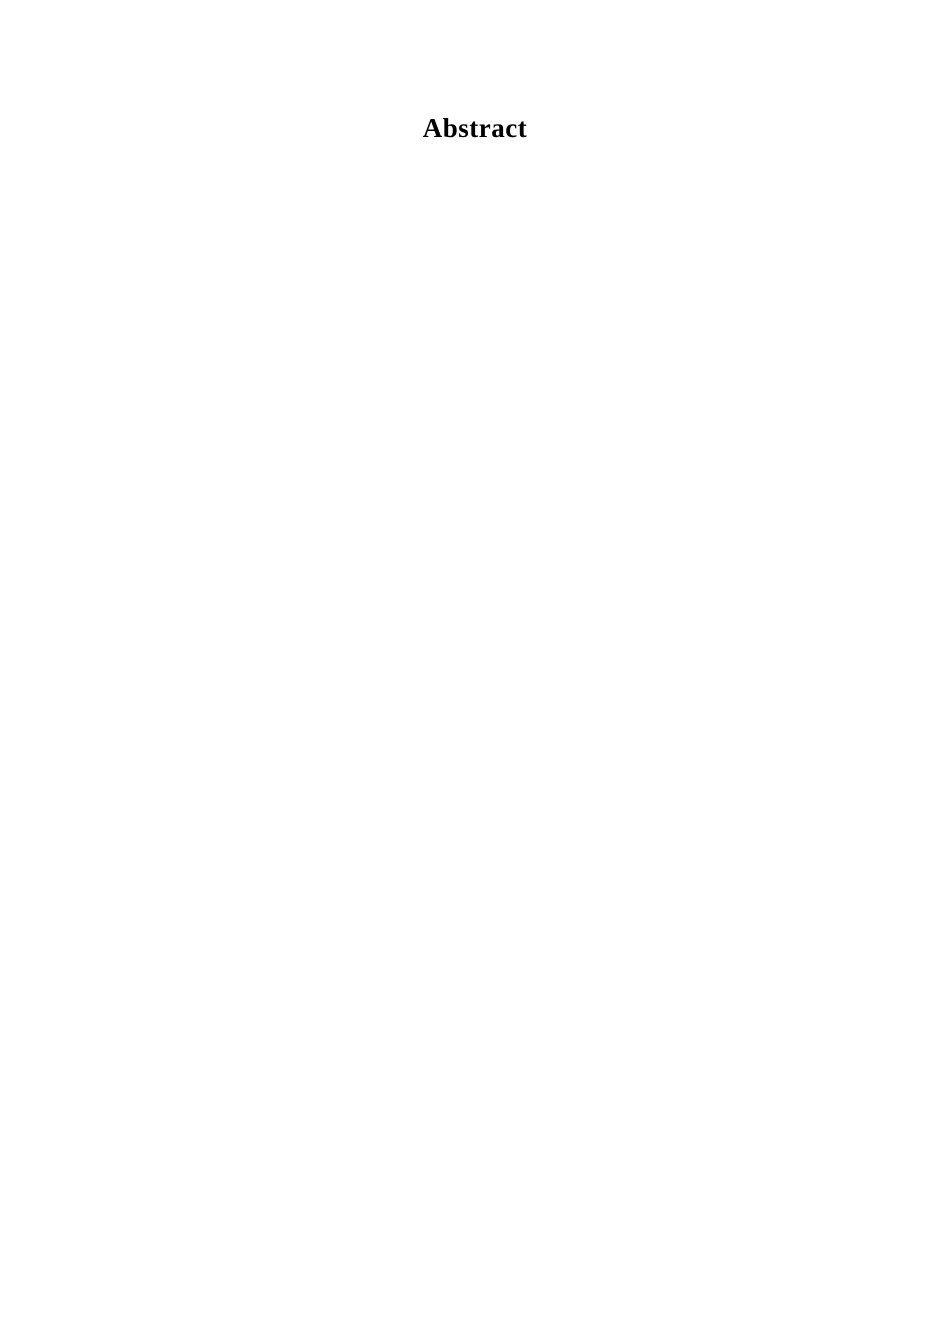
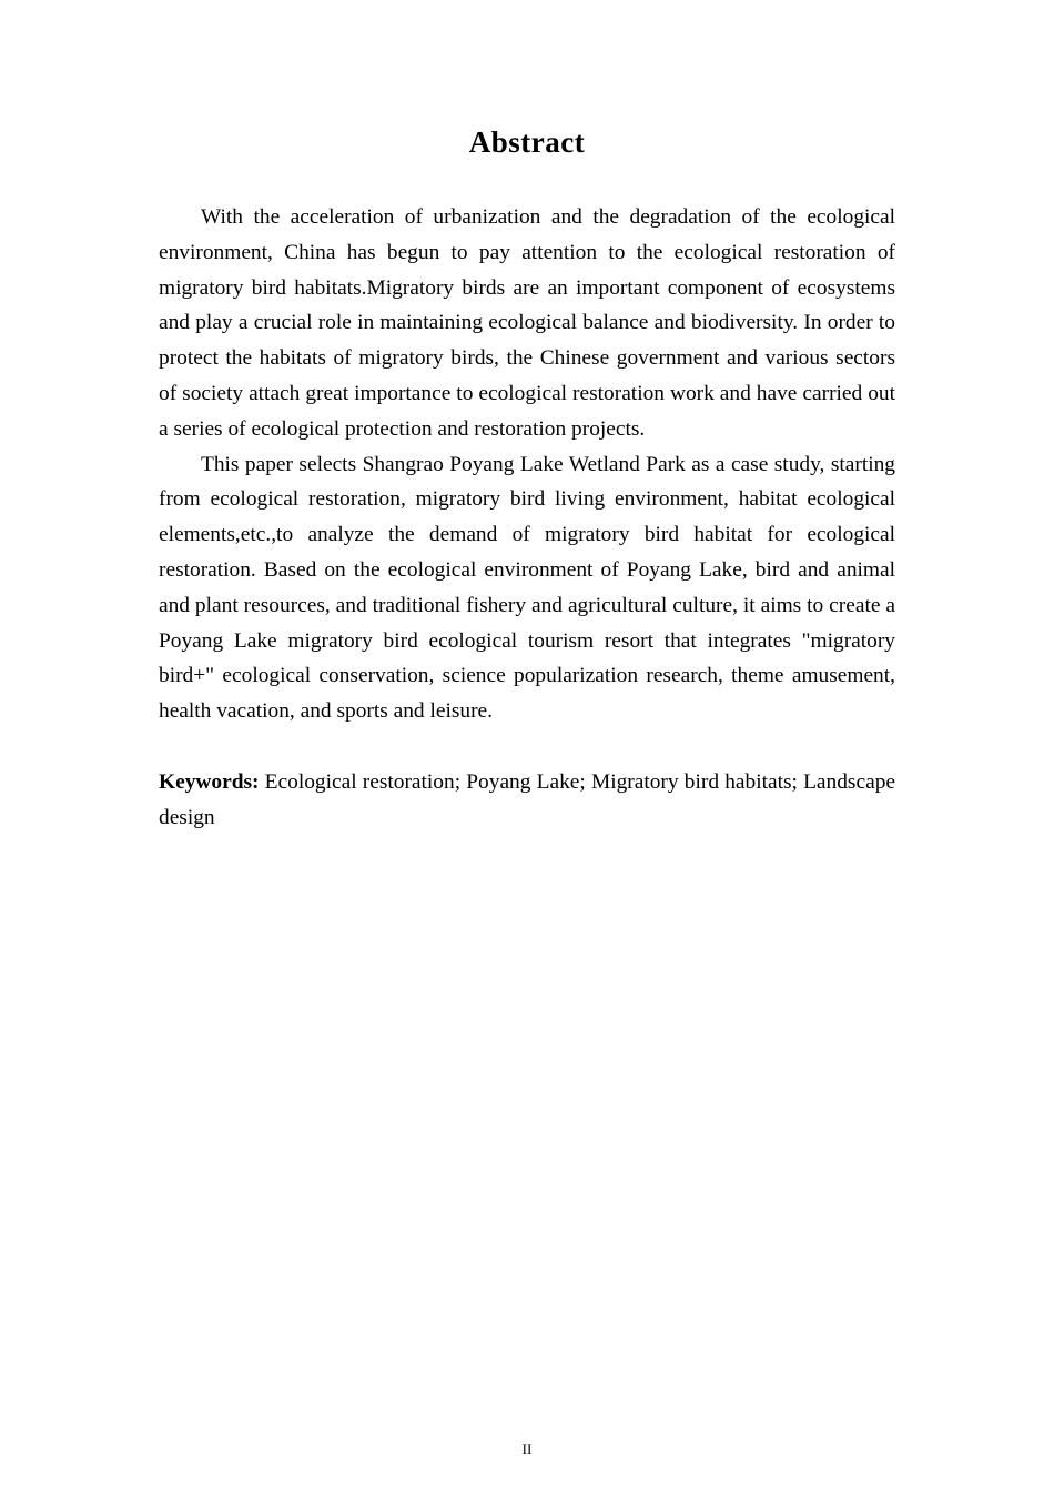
  Abstract
+ With the acceleration of urbanization and the degradation of the ecological environment, China has begun to pay attention to the ecological restoration of migratory bird habitats.Migratory birds are an important component of ecosystems and play a crucial role in maintaining ecological balance and biodiversity. In order to protect the habitats of migratory birds, the Chinese government and various sectors of society attach great importance to ecological restoration work and have carried out a series of ecological protection and restoration projects.
+ This paper selects Shangrao Poyang Lake Wetland Park as a case study, starting from ecological restoration, migratory bird living environment, habitat ecological elements,etc.,to analyze the demand of migratory bird habitat for ecological restoration. Based on the ecological environment of Poyang Lake, bird and animal and plant resources, and traditional fishery and agricultural culture, it aims to create a Poyang Lake migratory bird ecological tourism resort that integrates "migratory bird+" ecological conservation, science popularization research, theme amusement, health vacation, and sports and leisure.
+ Keywords: Ecological restoration; Poyang Lake; Migratory bird habitats; Landscape design
+ II
